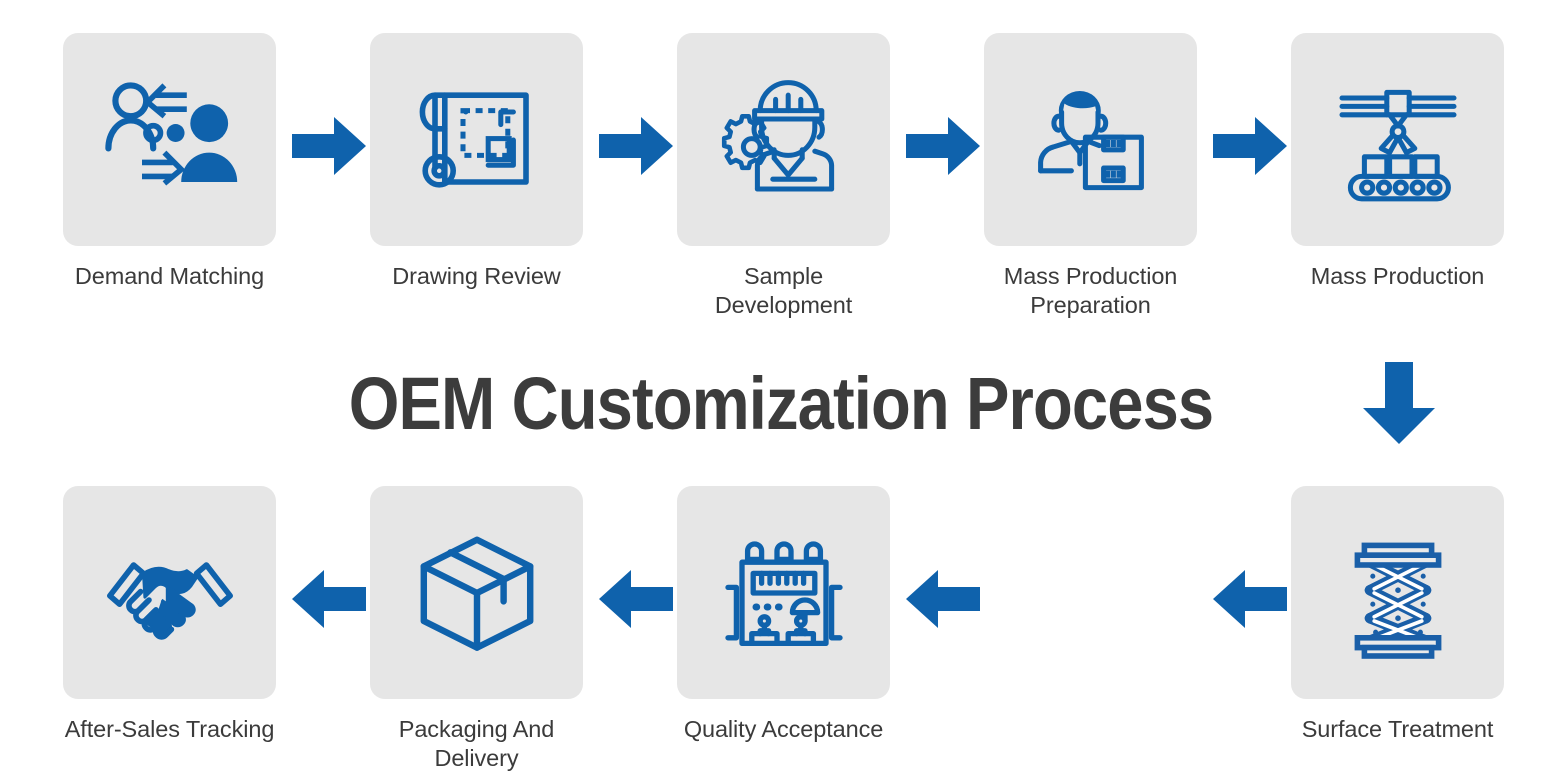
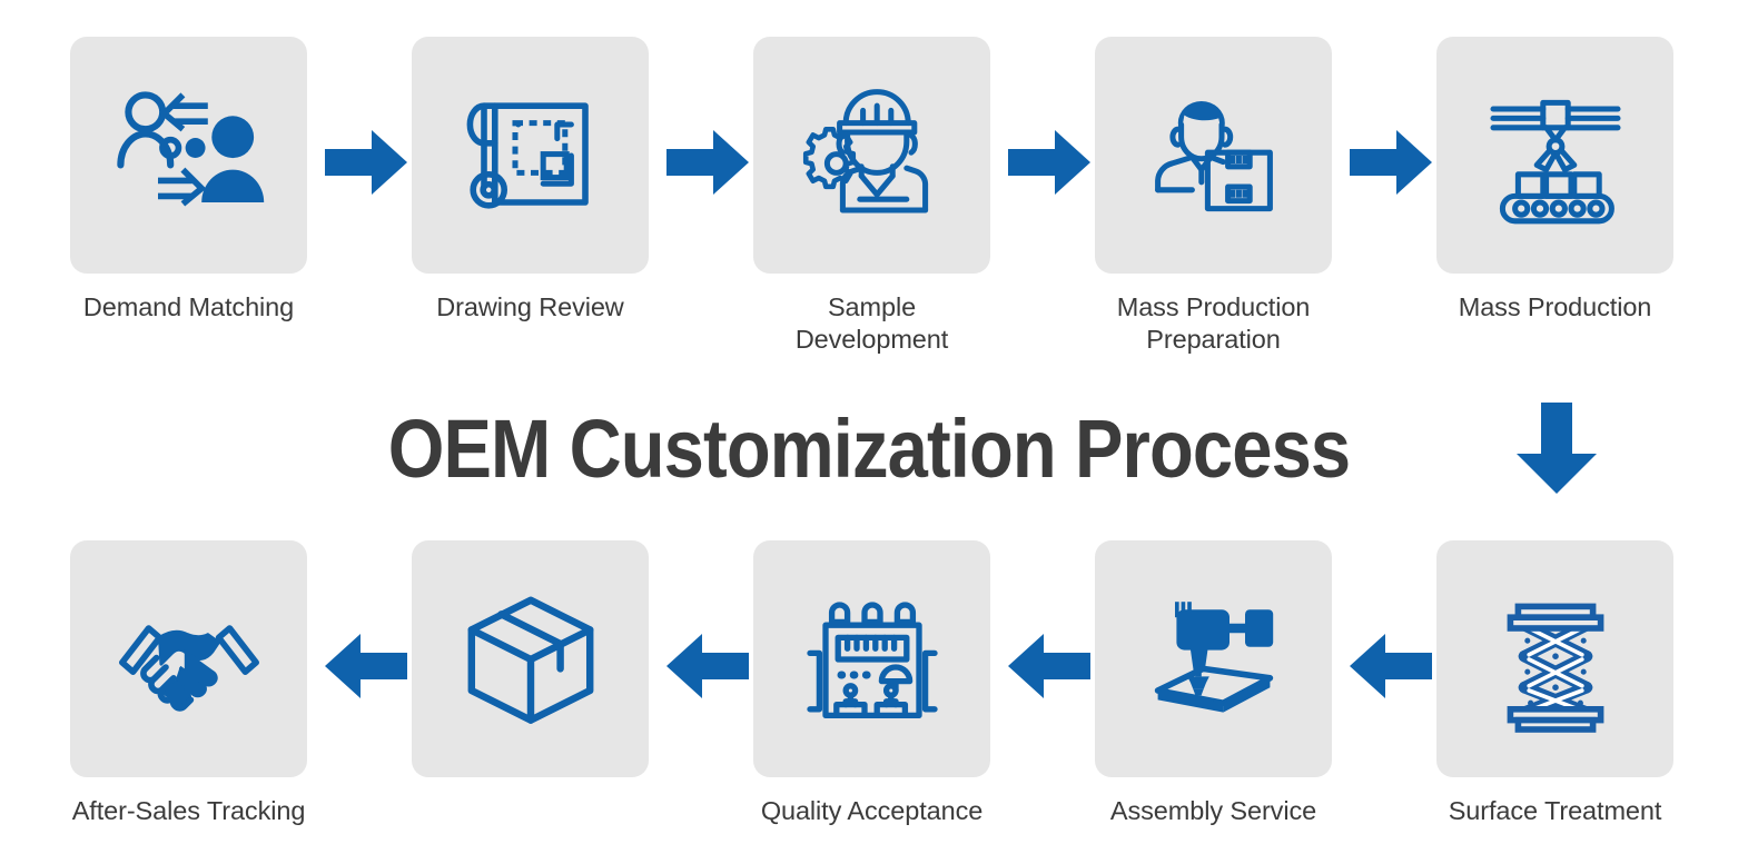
  Demand Matching
  Drawing Review
  Sample Development
  Mass Production
  Preparation
  Mass Production
  After-Sales Tracking
- Packaging And Delivery
  Quality Acceptance
+ Assembly Service
  Surface Treatment
  OEM Customization Process
